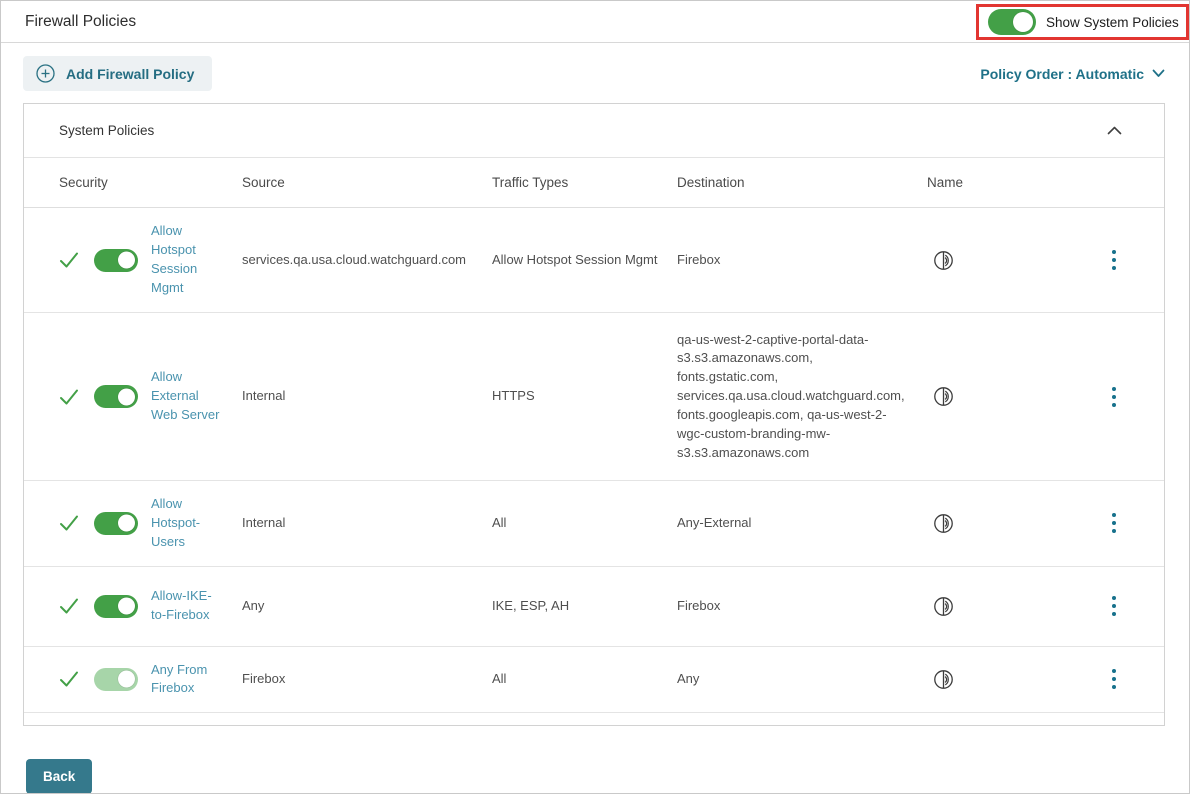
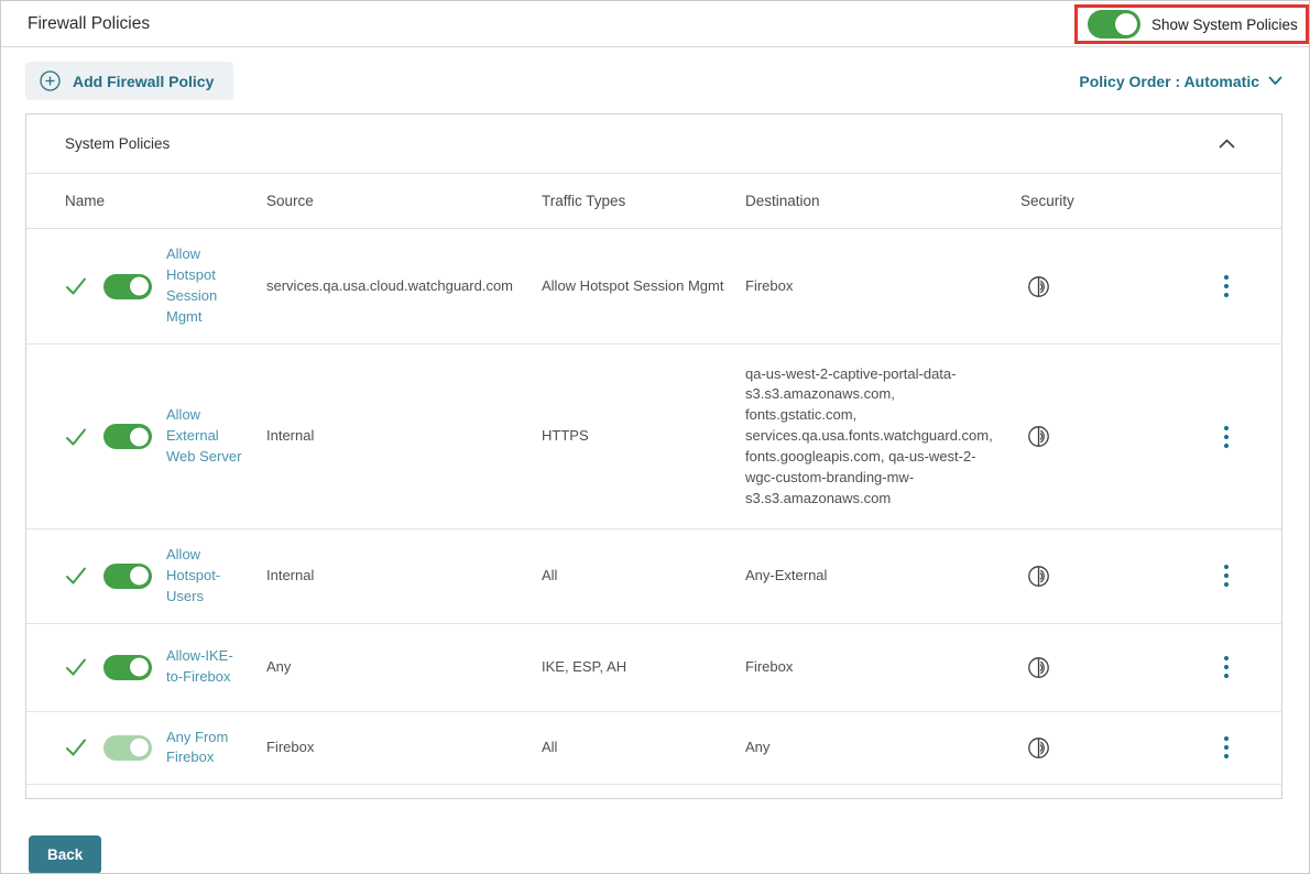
  Firewall Policies
  Show System Policies
  Add Firewall Policy
  Policy Order : Automatic
  System Policies
- Security
+ Name
  Source
  Traffic Types
  Destination
- Name
+ Security
  Allow Hotspot Session Mgmt
  services.qa.usa.cloud.watchguard.com
  Allow Hotspot Session Mgmt
  Firebox
  Allow External Web Server
  Internal
  HTTPS
- qa-us-west-2-captive-portal-data-s3.s3.amazonaws.com, fonts.gstatic.com, services.qa.usa.cloud.watchguard.com, fonts.googleapis.com, qa-us-west-2-wgc-custom-branding-mw-s3.s3.amazonaws.com
+ qa-us-west-2-captive-portal-data-s3.s3.amazonaws.com, fonts.gstatic.com, services.qa.usa.fonts.watchguard.com, fonts.googleapis.com, qa-us-west-2-wgc-custom-branding-mw-s3.s3.amazonaws.com
  Allow Hotspot-Users
  Internal
  All
  Any-External
  Allow-IKE-to-Firebox
  Any
  IKE, ESP, AH
  Firebox
  Any From Firebox
  Firebox
  All
  Any
  Back
